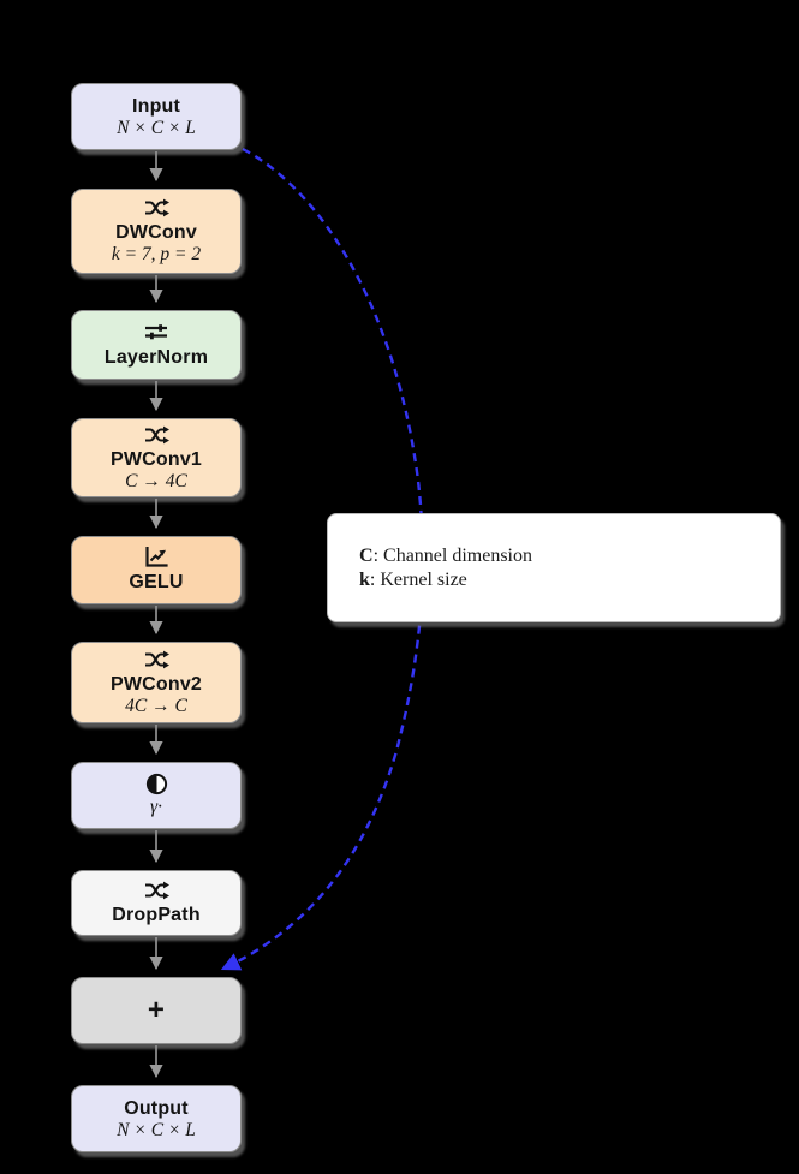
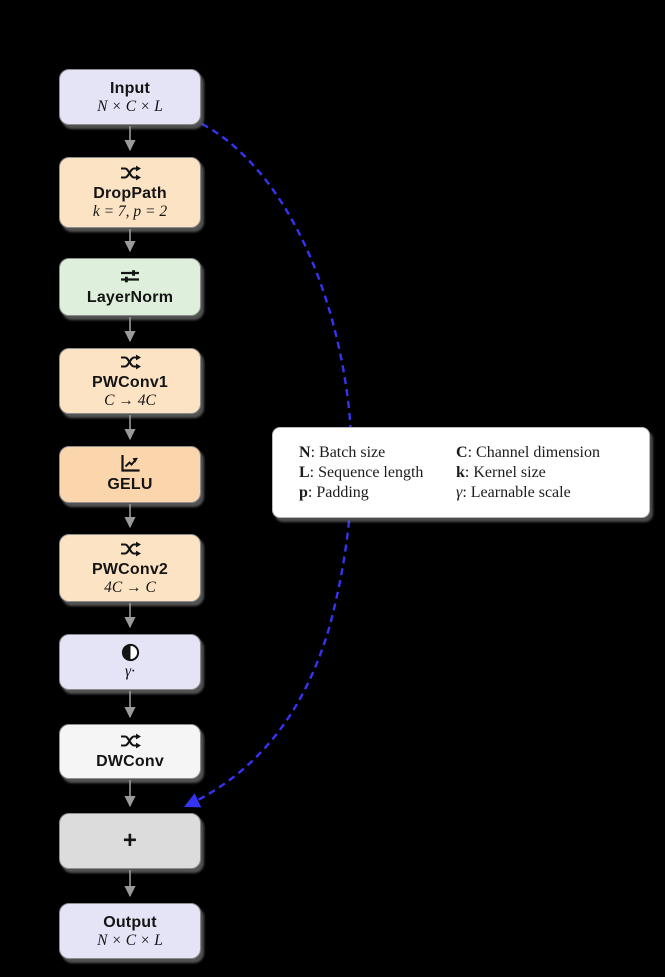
  Input
  N × C × L
- DWConv
+ DropPath
  k = 7, p = 2
  LayerNorm
  PWConv1
  C → 4C
  GELU
  PWConv2
  4C → C
  γ·
- DropPath
+ DWConv
  +
  Output
  N × C × L
+ N: Batch size
+ L: Sequence length
+ p: Padding
  C: Channel dimension
  k: Kernel size
+ γ: Learnable scale
